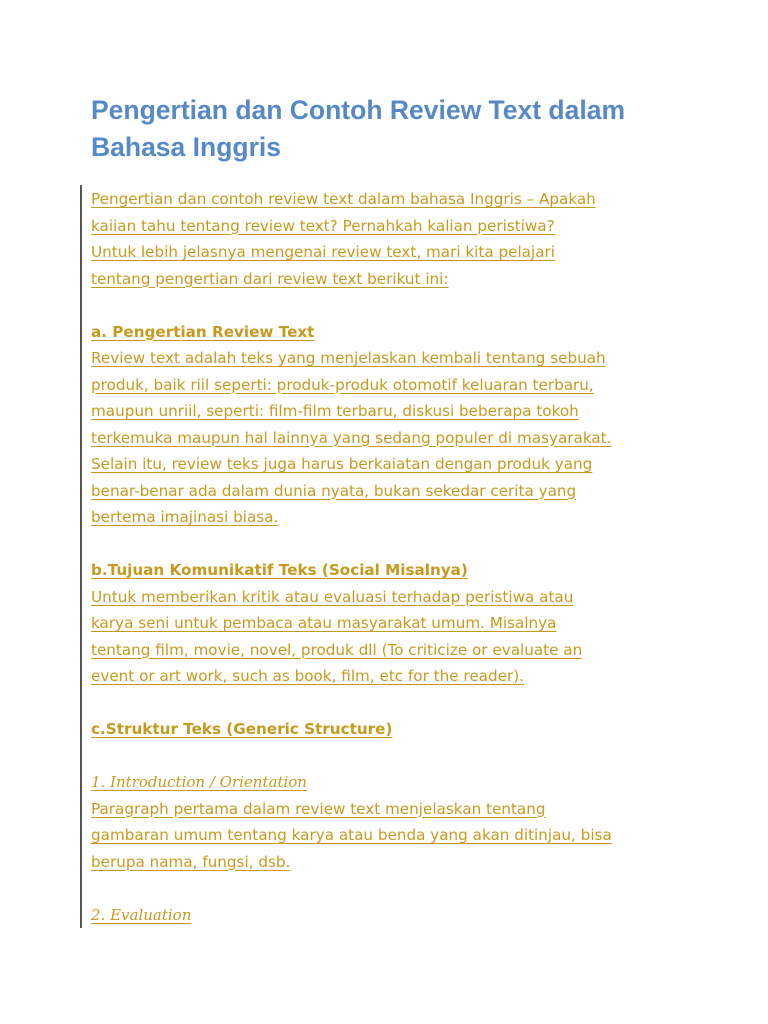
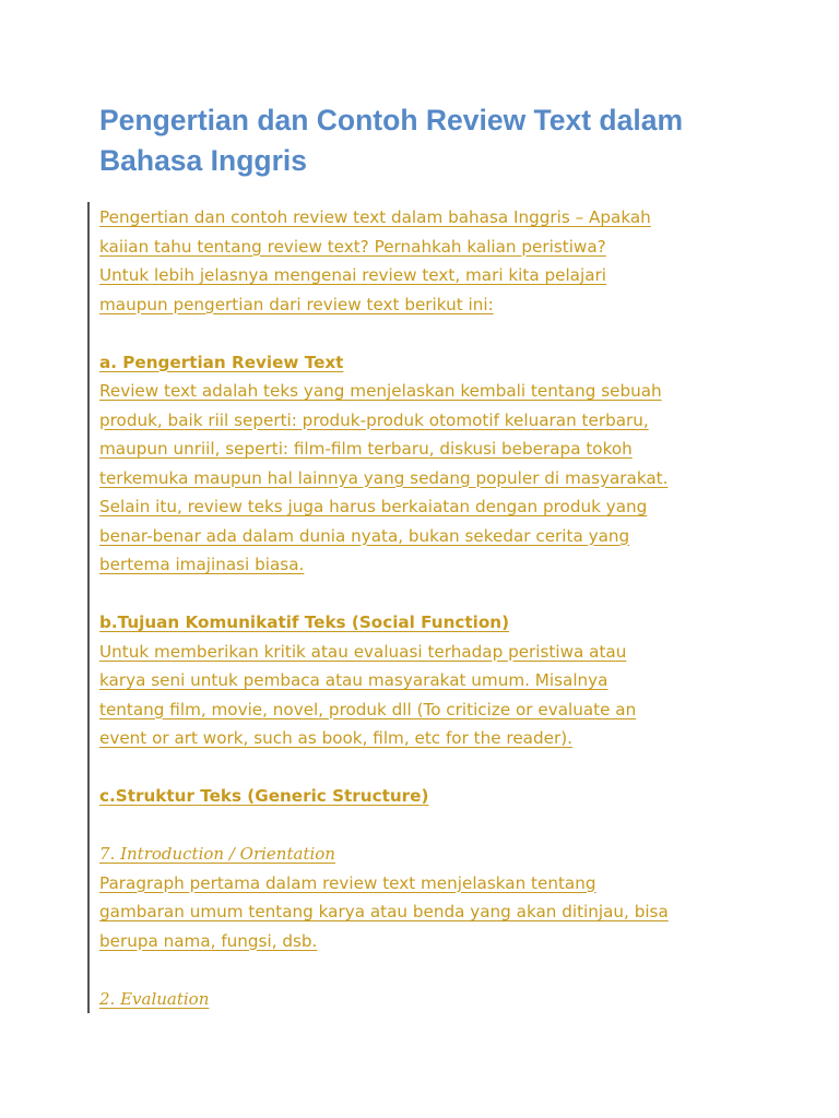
  Pengertian dan Contoh Review Text dalam
  Bahasa Inggris
  Pengertian dan contoh review text dalam bahasa Inggris – Apakah
  kaiian tahu tentang review text? Pernahkah kalian peristiwa?
  Untuk lebih jelasnya mengenai review text, mari kita pelajari
- tentang pengertian dari review text berikut ini:
+ maupun pengertian dari review text berikut ini:
  a. Pengertian Review Text
  Review text adalah teks yang menjelaskan kembali tentang sebuah
  produk, baik riil seperti: produk-produk otomotif keluaran terbaru,
  maupun unriil, seperti: film-film terbaru, diskusi beberapa tokoh
  terkemuka maupun hal lainnya yang sedang populer di masyarakat.
  Selain itu, review teks juga harus berkaiatan dengan produk yang
  benar-benar ada dalam dunia nyata, bukan sekedar cerita yang
  bertema imajinasi biasa.
- b.Tujuan Komunikatif Teks (Social Misalnya)
+ b.Tujuan Komunikatif Teks (Social Function)
  Untuk memberikan kritik atau evaluasi terhadap peristiwa atau
  karya seni untuk pembaca atau masyarakat umum. Misalnya
  tentang film, movie, novel, produk dll (To criticize or evaluate an
  event or art work, such as book, film, etc for the reader).
  c.Struktur Teks (Generic Structure)
- 1. Introduction / Orientation
+ 7. Introduction / Orientation
  Paragraph pertama dalam review text menjelaskan tentang
  gambaran umum tentang karya atau benda yang akan ditinjau, bisa
  berupa nama, fungsi, dsb.
  2. Evaluation
